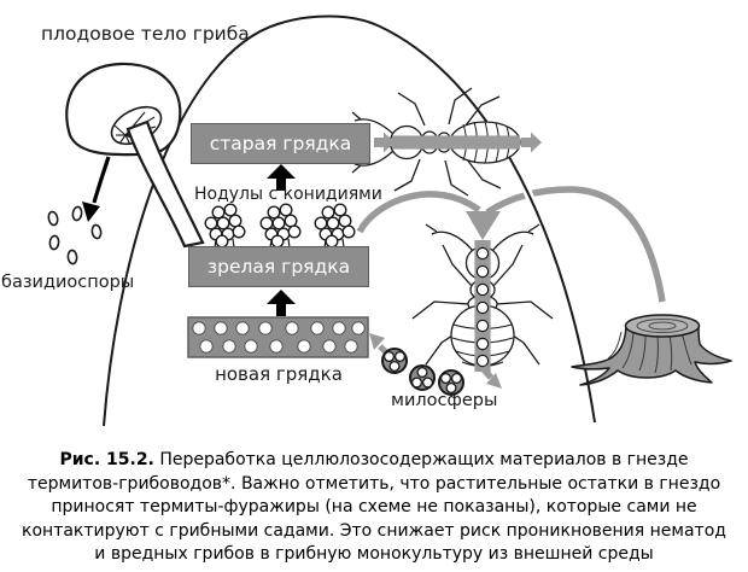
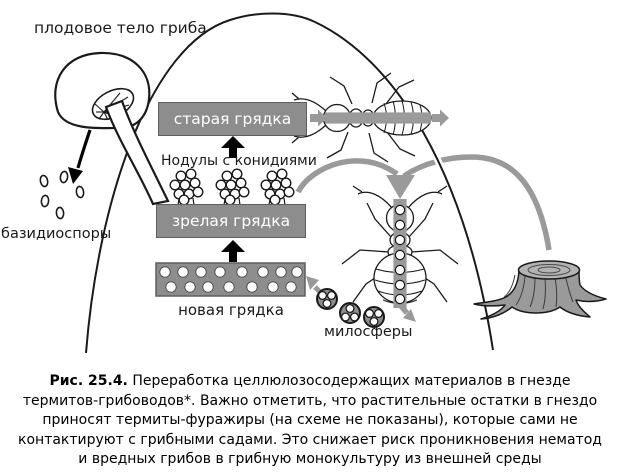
  старая грядка
  зрелая грядка
  плодовое тело гриба
  базидиоспоры
  Нодулы с конидиями
  новая грядка
  милосферы
- Рис. 15.2. Переработка целлюлозосодержащих материалов в гнезде термитов-грибоводов*. Важно отметить, что растительные остатки в гнездо приносят термиты-фуражиры (на схеме не показаны), которые сами не контактируют с грибными садами. Это снижает риск проникновения нематод и вредных грибов в грибную монокультуру из внешней среды
+ Рис. 25.4. Переработка целлюлозосодержащих материалов в гнезде термитов-грибоводов*. Важно отметить, что растительные остатки в гнездо приносят термиты-фуражиры (на схеме не показаны), которые сами не контактируют с грибными садами. Это снижает риск проникновения нематод и вредных грибов в грибную монокультуру из внешней среды
